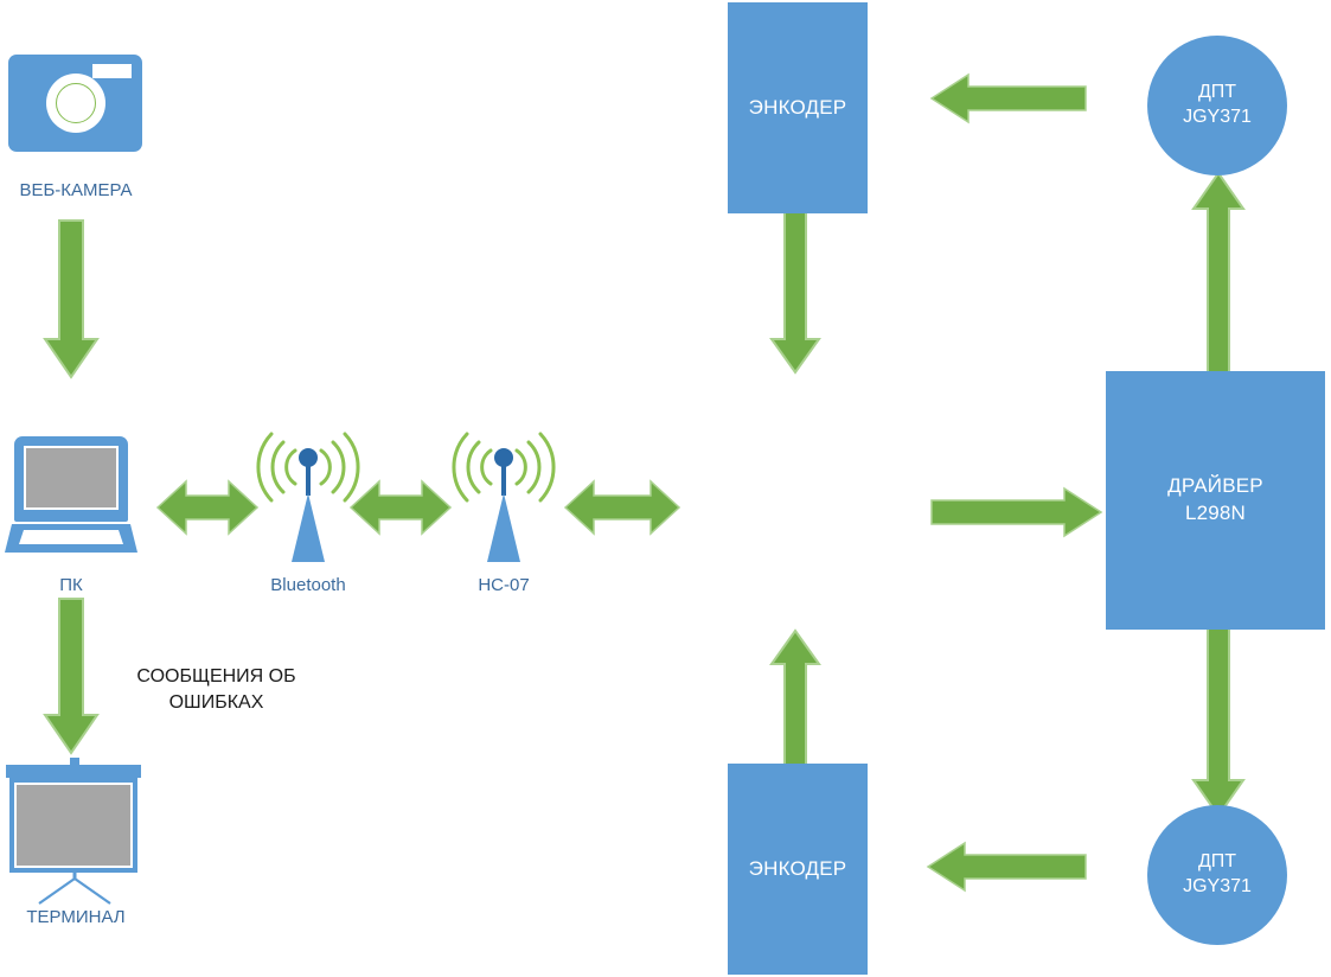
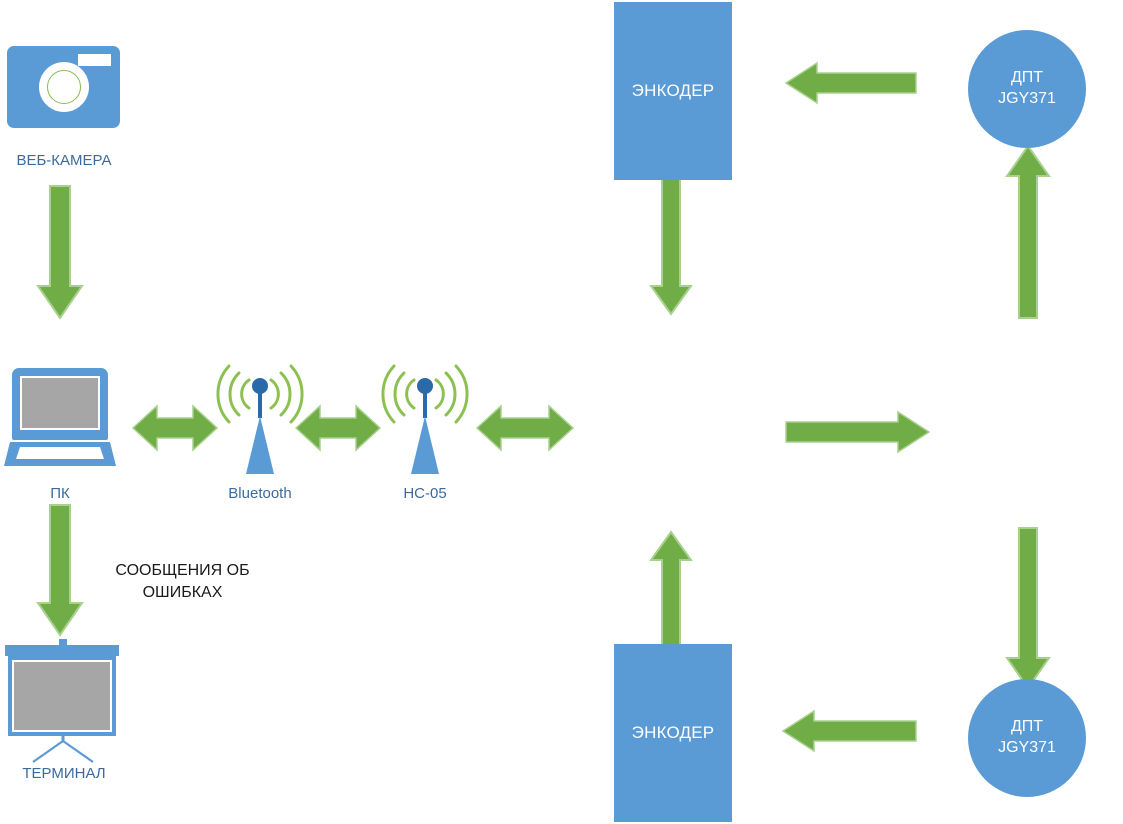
  ВЕБ-КАМЕРА
  ПК
  Bluetooth
- HC-07
+ HC-05
  СООБЩЕНИЯ ОБ
  ОШИБКАХ
  ТЕРМИНАЛ
  ЭНКОДЕР
  ЭНКОДЕР
- ДРАЙВЕР
- L298N
  ДПТ
  JGY371
  ДПТ
  JGY371
